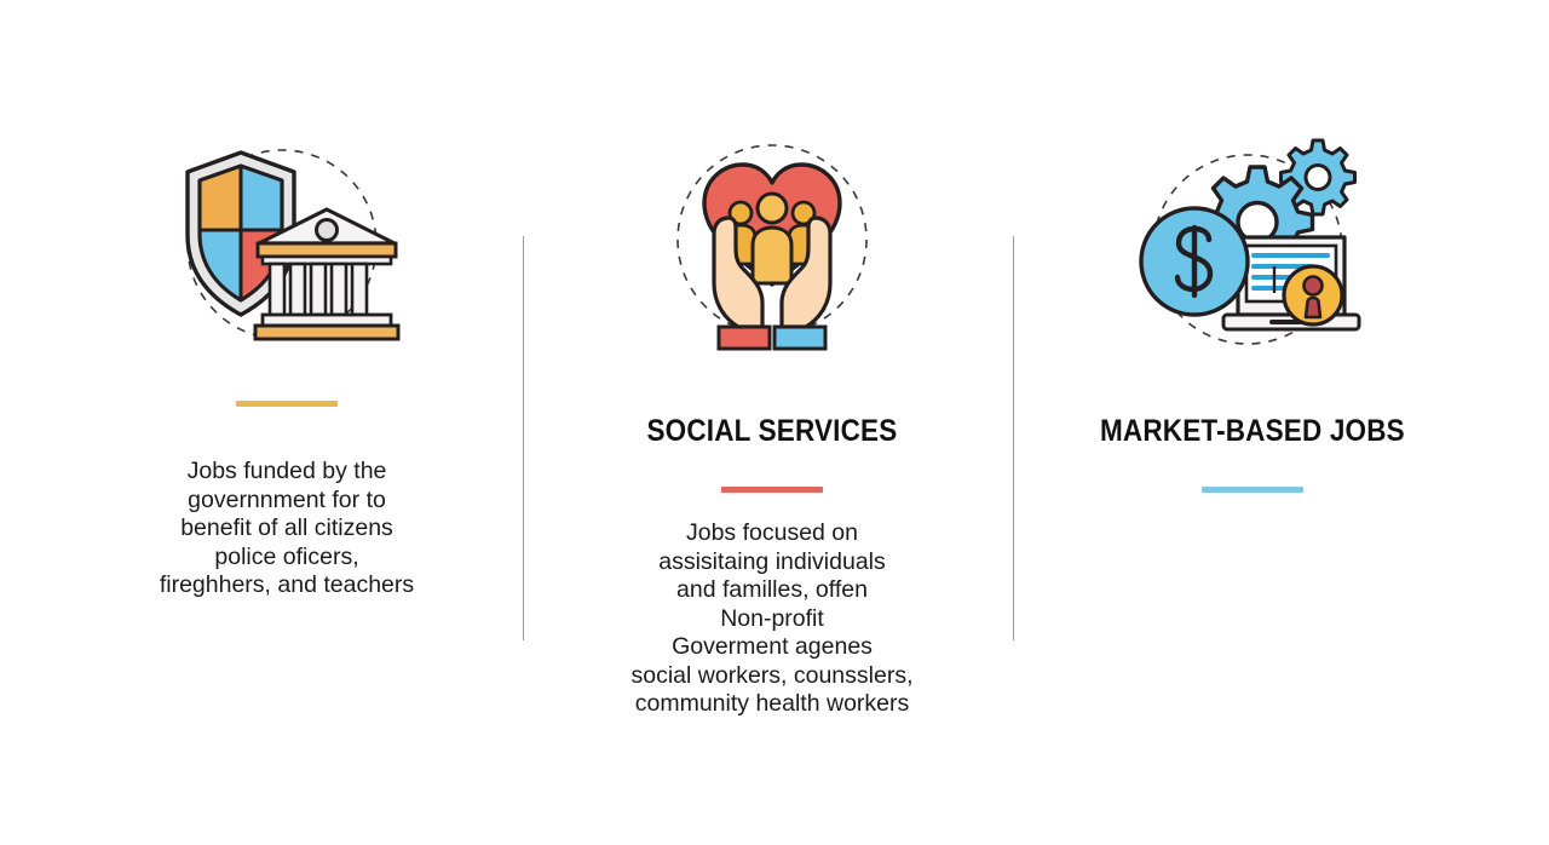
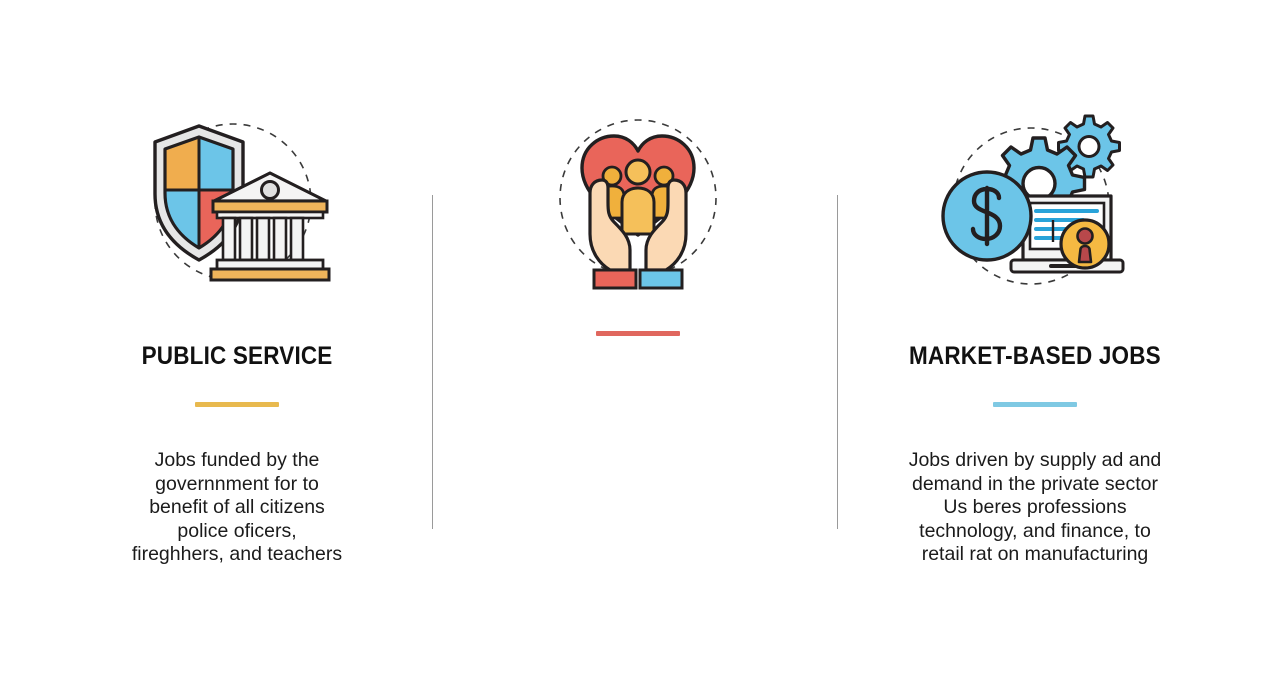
+ PUBLIC SERVICE
  Jobs funded by the
  governnment for to
  benefit of all citizens
  police oficers,
  fireghhers, and teachers
- SOCIAL SERVICES
- Jobs focused on
- assisitaing individuals
- and familles, offen
- Non-profit
- Goverment agenes
- social workers, counsslers,
- community health workers
  MARKET-BASED JOBS
+ Jobs driven by supply ad and
+ demand in the private sector
+ Us beres professions
+ technology, and finance, to
+ retail rat on manufacturing
